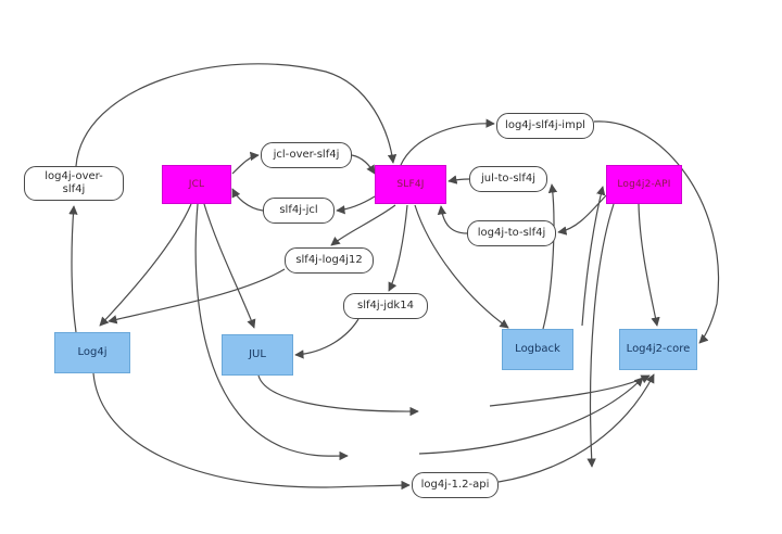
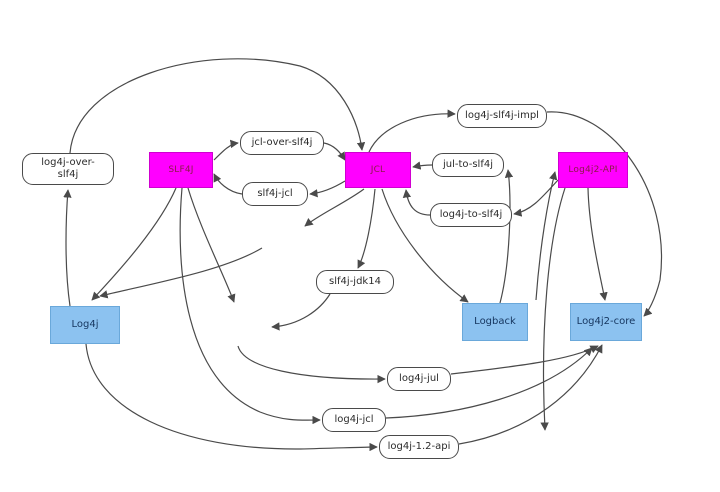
  log4j-over-
  slf4j
- JCL
+ SLF4J
  jcl-over-slf4j
  slf4j-jcl
- SLF4J
+ JCL
- slf4j-log4j12
  slf4j-jdk14
  log4j-slf4j-impl
  jul-to-slf4j
  log4j-to-slf4j
  Log4j2-API
  Log4j
- JUL
  Logback
  Log4j2-core
+ log4j-jul
+ log4j-jcl
  log4j-1.2-api
